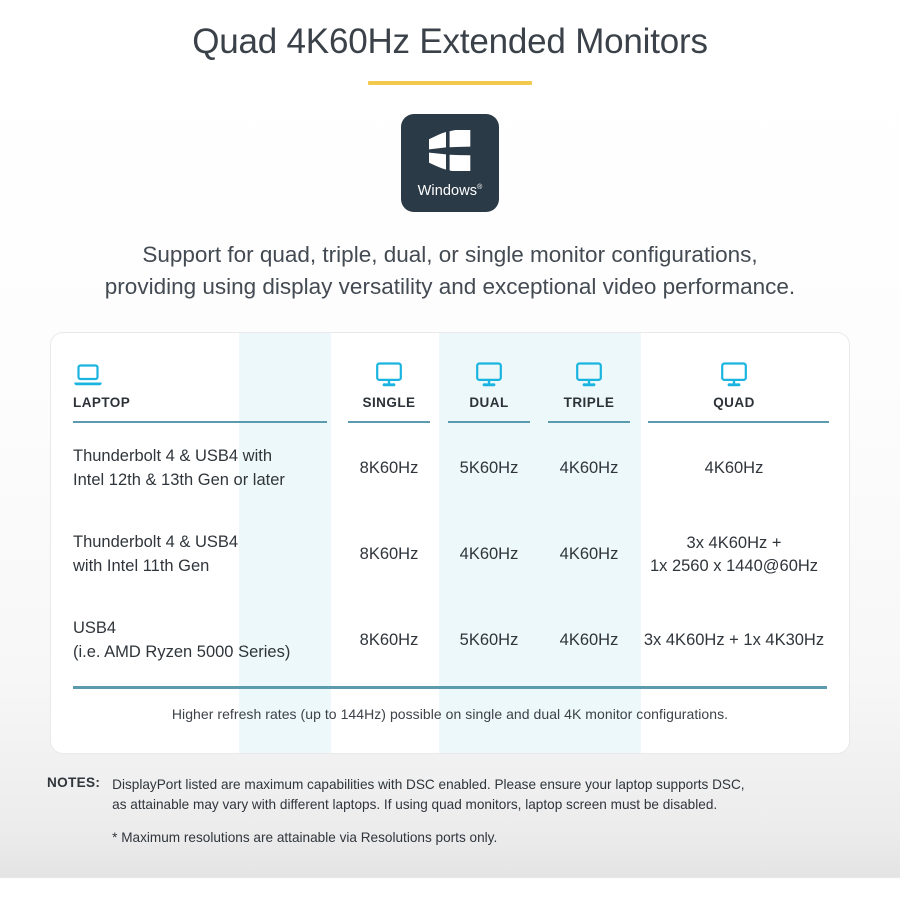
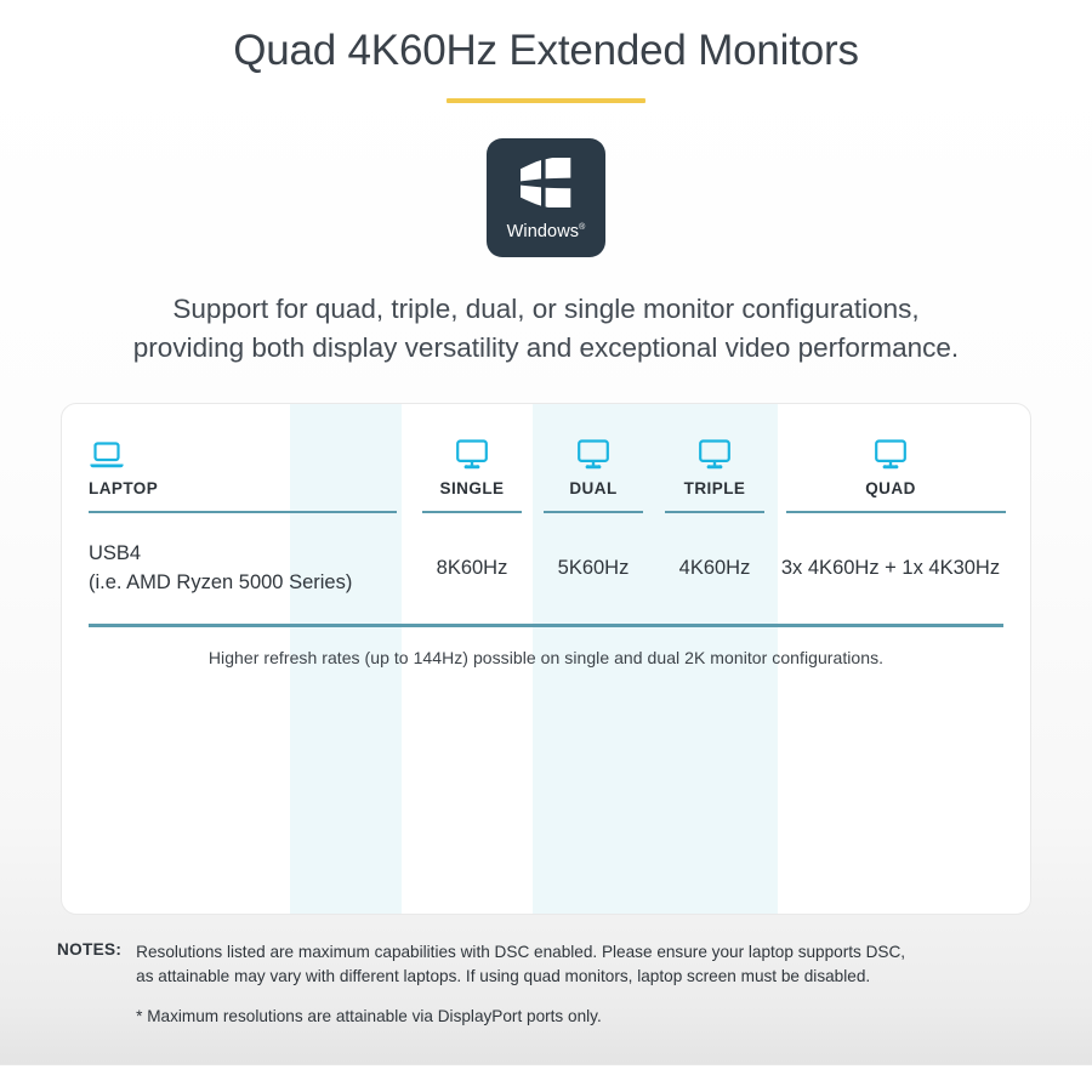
  Quad 4K60Hz Extended Monitors
  Windows
  Support for quad, triple, dual, or single monitor configurations,
- providing using display versatility and exceptional video performance.
+ providing both display versatility and exceptional video performance.
  LAPTOP	SINGLE	DUAL	TRIPLE	QUAD
- Thunderbolt 4 & USB4 with Intel 12th & 13th Gen or later	8K60Hz	5K60Hz	4K60Hz	4K60Hz
- Thunderbolt 4 & USB4 with Intel 11th Gen	8K60Hz	4K60Hz	4K60Hz	3x 4K60Hz + 1x 2560 x 1440@60Hz
  USB4 (i.e. AMD Ryzen 5000 Series)	8K60Hz	5K60Hz	4K60Hz	3x 4K60Hz + 1x 4K30Hz
- Higher refresh rates (up to 144Hz) possible on single and dual 4K monitor configurations.
+ Higher refresh rates (up to 144Hz) possible on single and dual 2K monitor configurations.
  NOTES:
- DisplayPort listed are maximum capabilities with DSC enabled. Please ensure your laptop supports DSC,
+ Resolutions listed are maximum capabilities with DSC enabled. Please ensure your laptop supports DSC,
  as attainable may vary with different laptops. If using quad monitors, laptop screen must be disabled.
- * Maximum resolutions are attainable via Resolutions ports only.
+ * Maximum resolutions are attainable via DisplayPort ports only.
